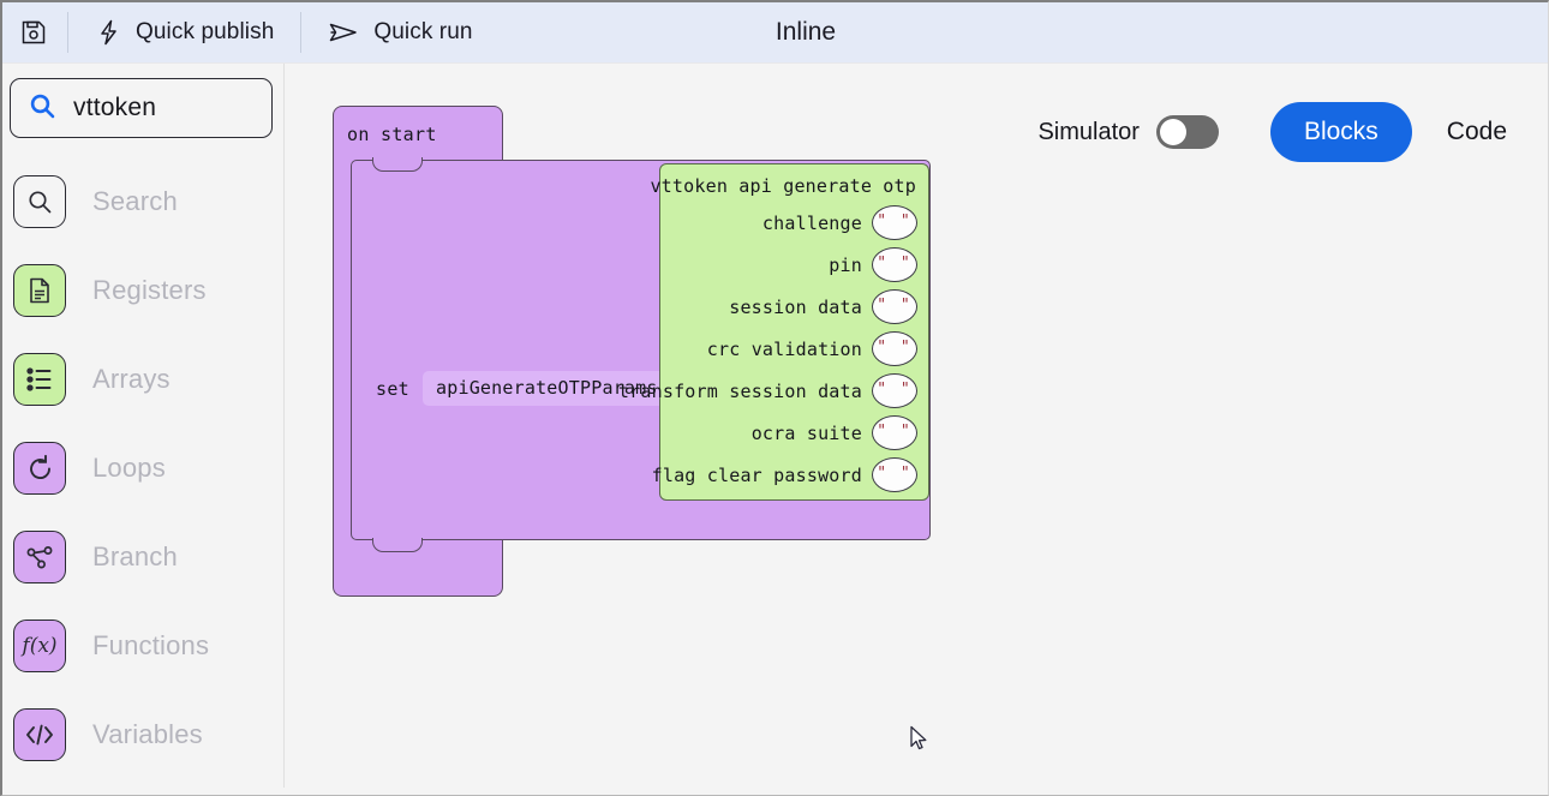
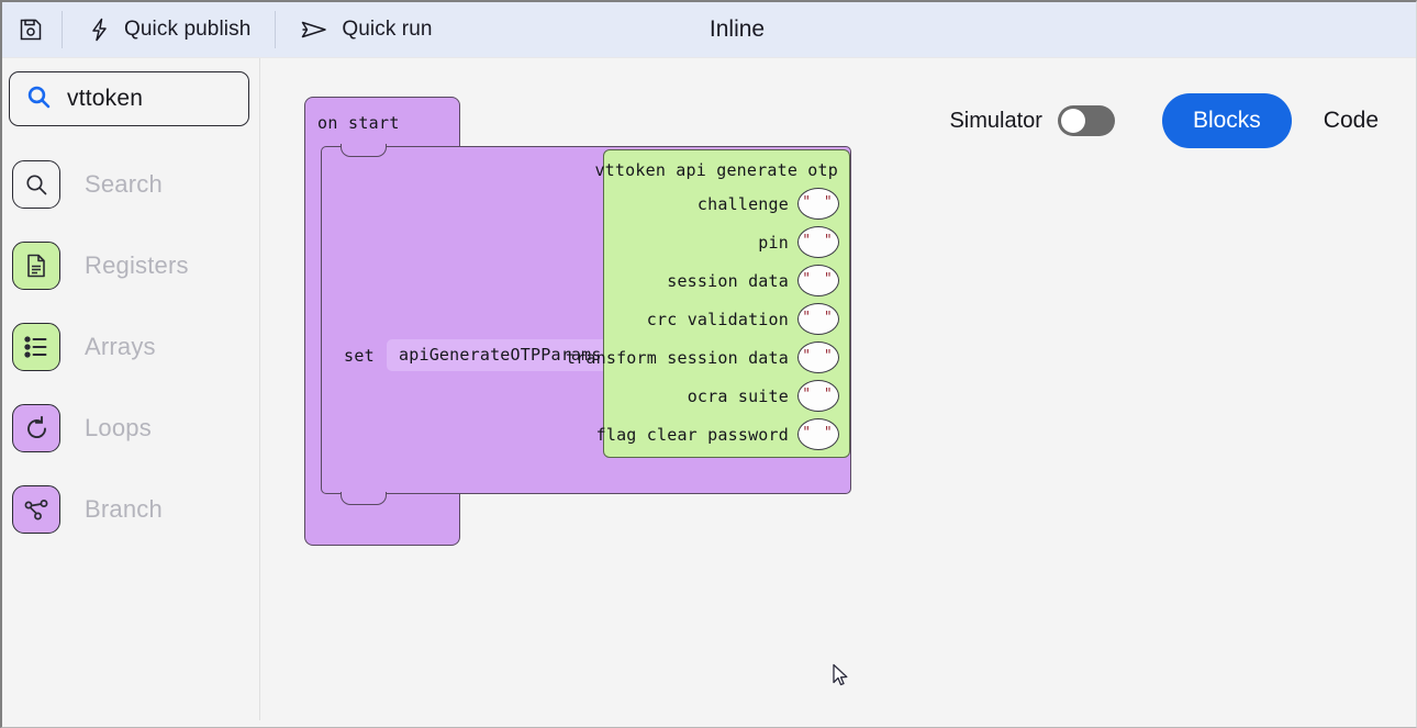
  Quick publish
  Quick run
  Inline
  vttoken
  Search
  Registers
  Arrays
  Loops
  Branch
- f(x)
- Functions
- Variables
  on start
  set
  apiGenerateOTPParams
  vttoken api generate otp
  challenge
  " "
  pin
  " "
  session data
  " "
  crc validation
  " "
  transform session data
  " "
  ocra suite
  " "
  flag clear password
  " "
  Simulator
  Blocks
  Code
